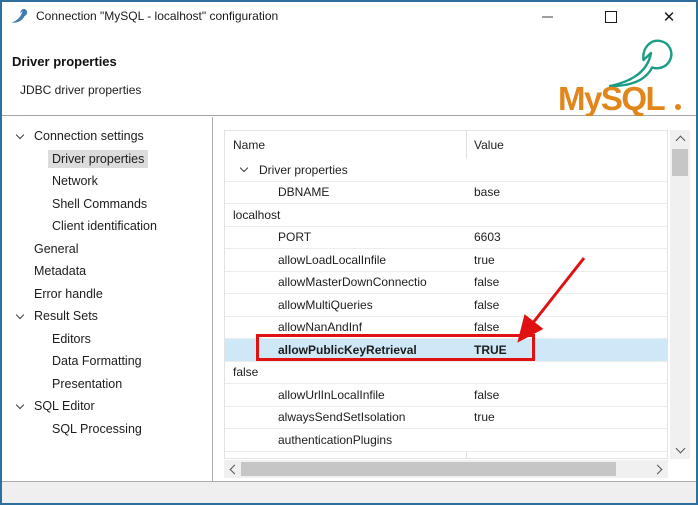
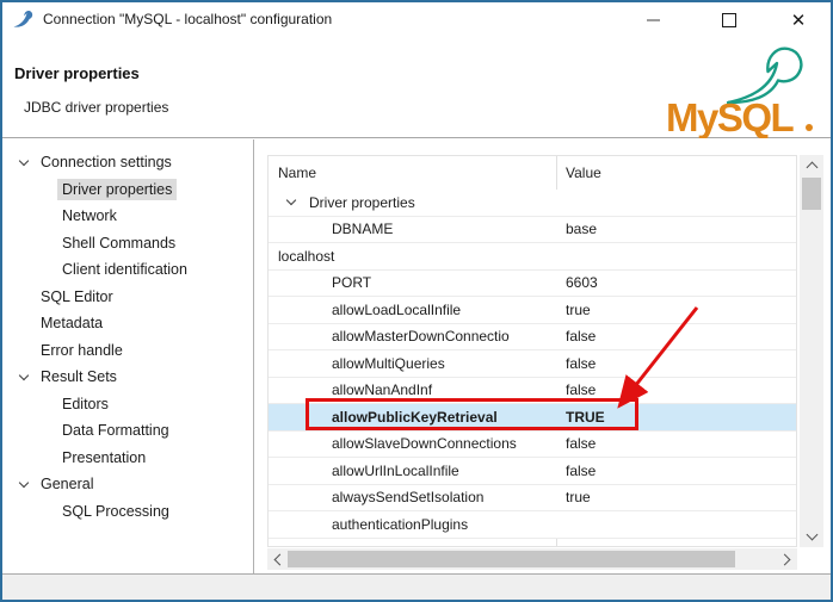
  Connection "MySQL - localhost" configuration
  ✕
  Driver properties
  JDBC driver properties
  MySQL
  Connection settings
  Driver properties
  Network
  Shell Commands
  Client identification
- General
+ SQL Editor
  Metadata
  Error handle
  Result Sets
  Editors
  Data Formatting
  Presentation
- SQL Editor
+ General
  SQL Processing
  Name
  Value
  Driver properties
  DBNAME
  base
  localhost
  PORT
  6603
  allowLoadLocalInfile
  true
  allowMasterDownConnectio
  false
  allowMultiQueries
  false
  allowNanAndInf
  false
  allowPublicKeyRetrieval
  TRUE
+ allowSlaveDownConnections
  false
  allowUrlInLocalInfile
  false
  alwaysSendSetIsolation
  true
  authenticationPlugins
